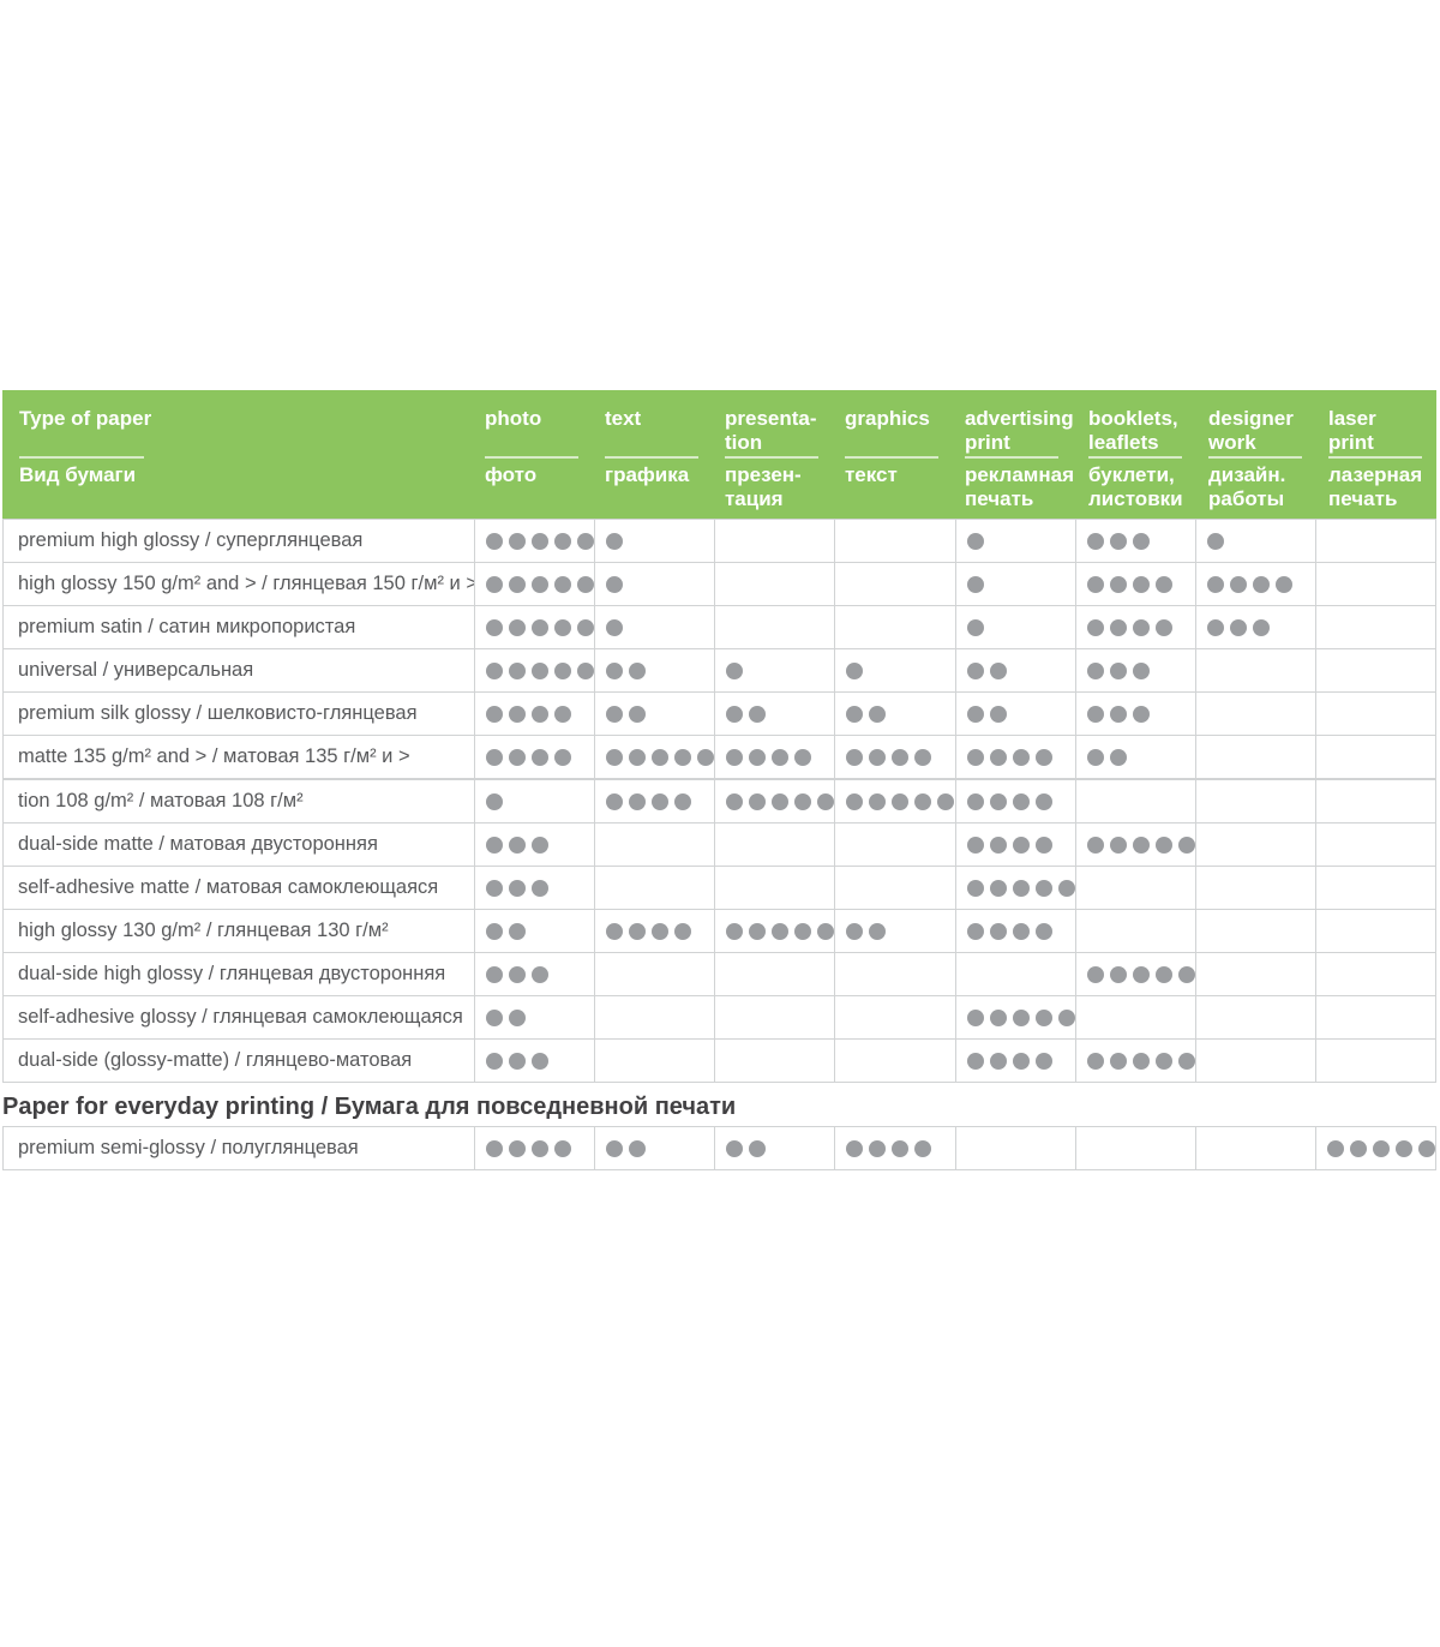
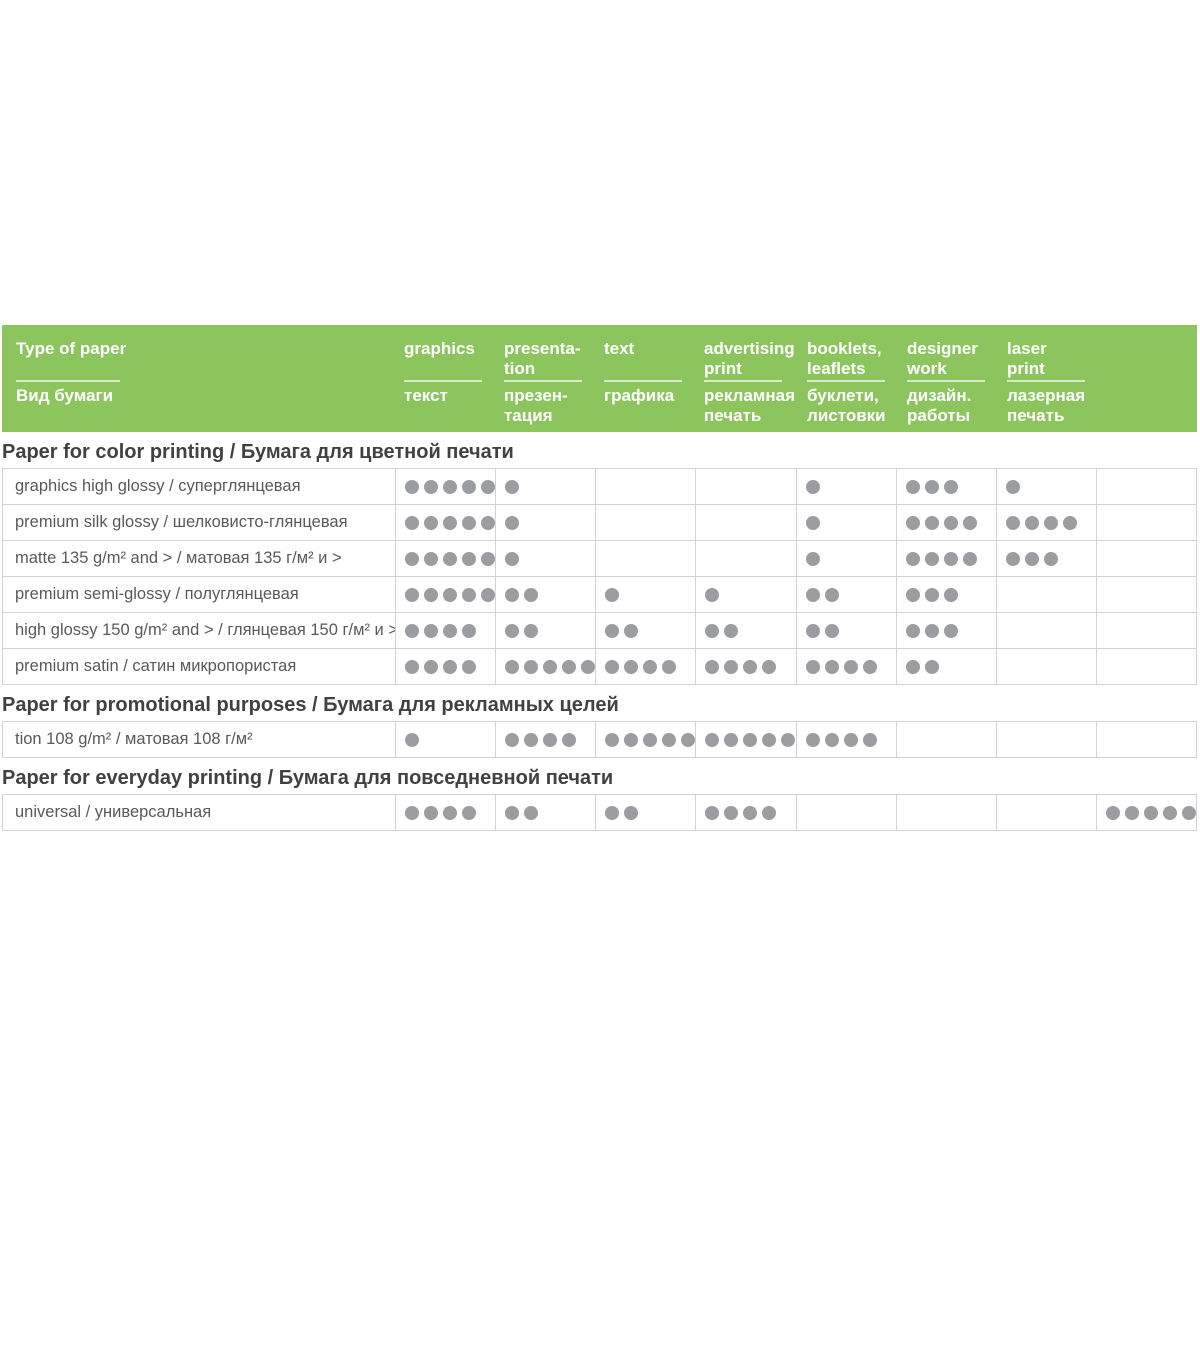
  Type of paper
  Вид бумаги
- photo
- фото
- text
+ graphics
- графика
+ текст
  presenta-
  tion
  презен-
  тация
- graphics
+ text
- текст
+ графика
  advertising
  print
  рекламная
  печать
  booklets,
  leaflets
  буклети,
  листовки
  designer
  work
  дизайн.
  работы
  laser
  print
  лазерная
  печать
+ Paper for color printing / Бумага для цветной печати
- premium high glossy / суперглянцевая
+ graphics high glossy / суперглянцевая
- high glossy 150 g/m² and > / глянцевая 150 г/м² и >
+ premium silk glossy / шелковисто-глянцевая
- premium satin / сатин микропористая
+ matte 135 g/m² and > / матовая 135 г/м² и >
- universal / универсальная
+ premium semi-glossy / полуглянцевая
- premium silk glossy / шелковисто-глянцевая
+ high glossy 150 g/m² and > / глянцевая 150 г/м² и >
- matte 135 g/m² and > / матовая 135 г/м² и >
+ premium satin / сатин микропористая
+ Paper for promotional purposes / Бумага для рекламных целей
  tion 108 g/m² / матовая 108 г/м²
- dual-side matte / матовая двусторонняя
- self-adhesive matte / матовая самоклеющаяся
- high glossy 130 g/m² / глянцевая 130 г/м²
- dual-side high glossy / глянцевая двусторонняя
- self-adhesive glossy / глянцевая самоклеющаяся
- dual-side (glossy-matte) / глянцево-матовая
  Paper for everyday printing / Бумага для повседневной печати
- premium semi-glossy / полуглянцевая
+ universal / универсальная
